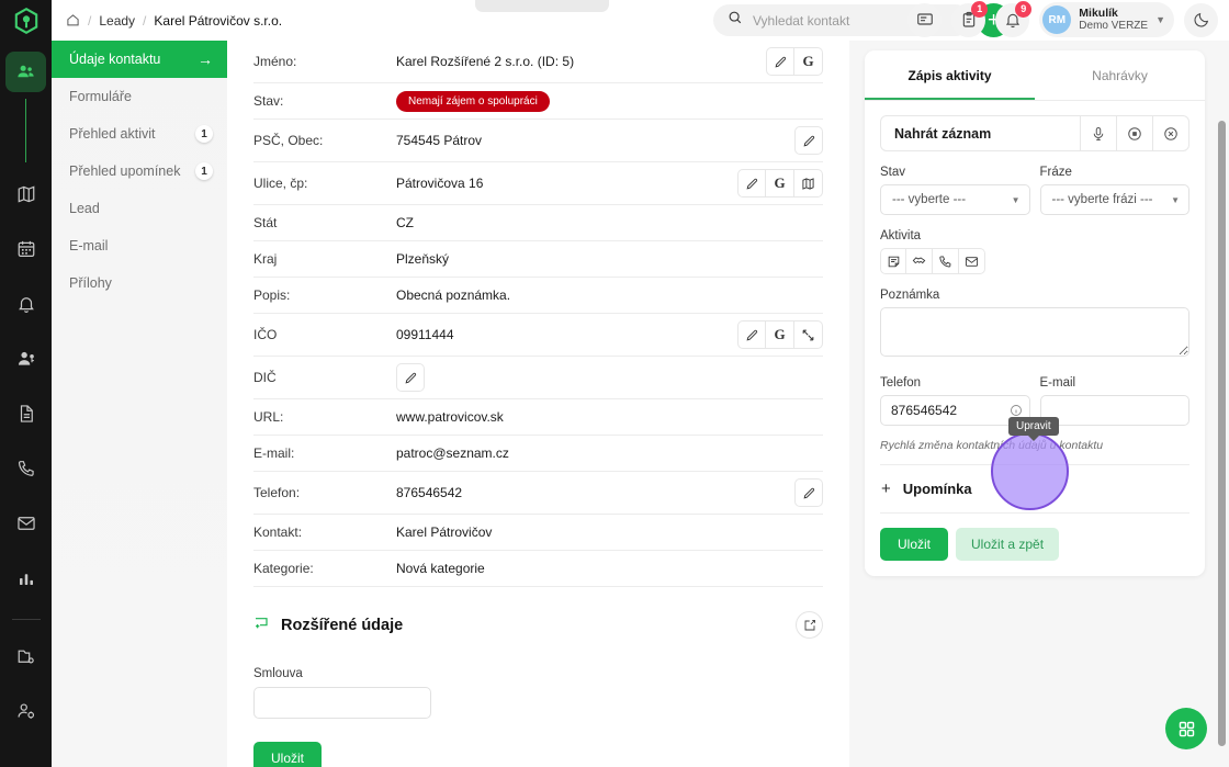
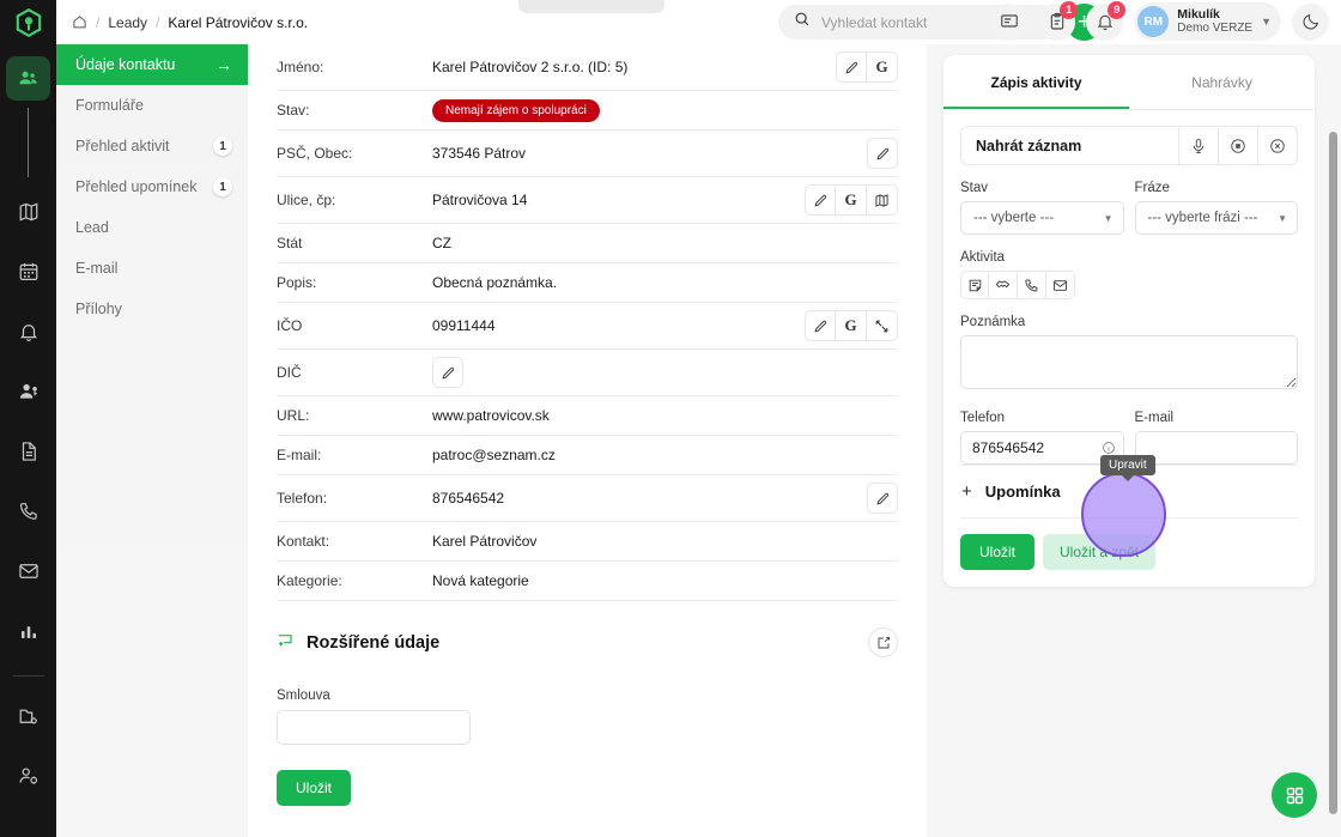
  Údaje kontaktu
  →
  Formuláře
  Přehled aktivit
  1
  Přehled upomínek
  1
  Lead
  E-mail
  Přílohy
  /
  Leady
  /
  Karel Pátrovičov s.r.o.
  Vyhledat kontakt
  +
  1
  9
  RM
  Mikulík
  Demo VERZE
  ▼
  Jméno:
- Karel Rozšířené 2 s.r.o. (ID: 5)
+ Karel Pátrovičov 2 s.r.o. (ID: 5)
  G
  Stav:
  Nemají zájem o spolupráci
  PSČ, Obec:
- 754545 Pátrov
+ 373546 Pátrov
  Ulice, čp:
- Pátrovičova 16
+ Pátrovičova 14
  G
  Stát
  CZ
- Kraj
- Plzeňský
  Popis:
  Obecná poznámka.
  IČO
  09911444
  G
  DIČ
  URL:
  www.patrovicov.sk
  E-mail:
  patroc@seznam.cz
  Telefon:
  876546542
  Kontakt:
  Karel Pátrovičov
  Kategorie:
  Nová kategorie
  Rozšířené údaje
  Smlouva
  Uložit
  Zápis aktivity
  Nahrávky
  Nahrát záznam
  Stav
  --- vyberte ---
  ▼
  Fráze
  --- vyberte frázi ---
  ▼
  Aktivita
  Poznámka
  Telefon
  876546542
  E-mail
- Rychlá změna kontaktních údajů u kontaktu
  +
  Upomínka
  Uložit
  Uložit a zpět
  Upravit
